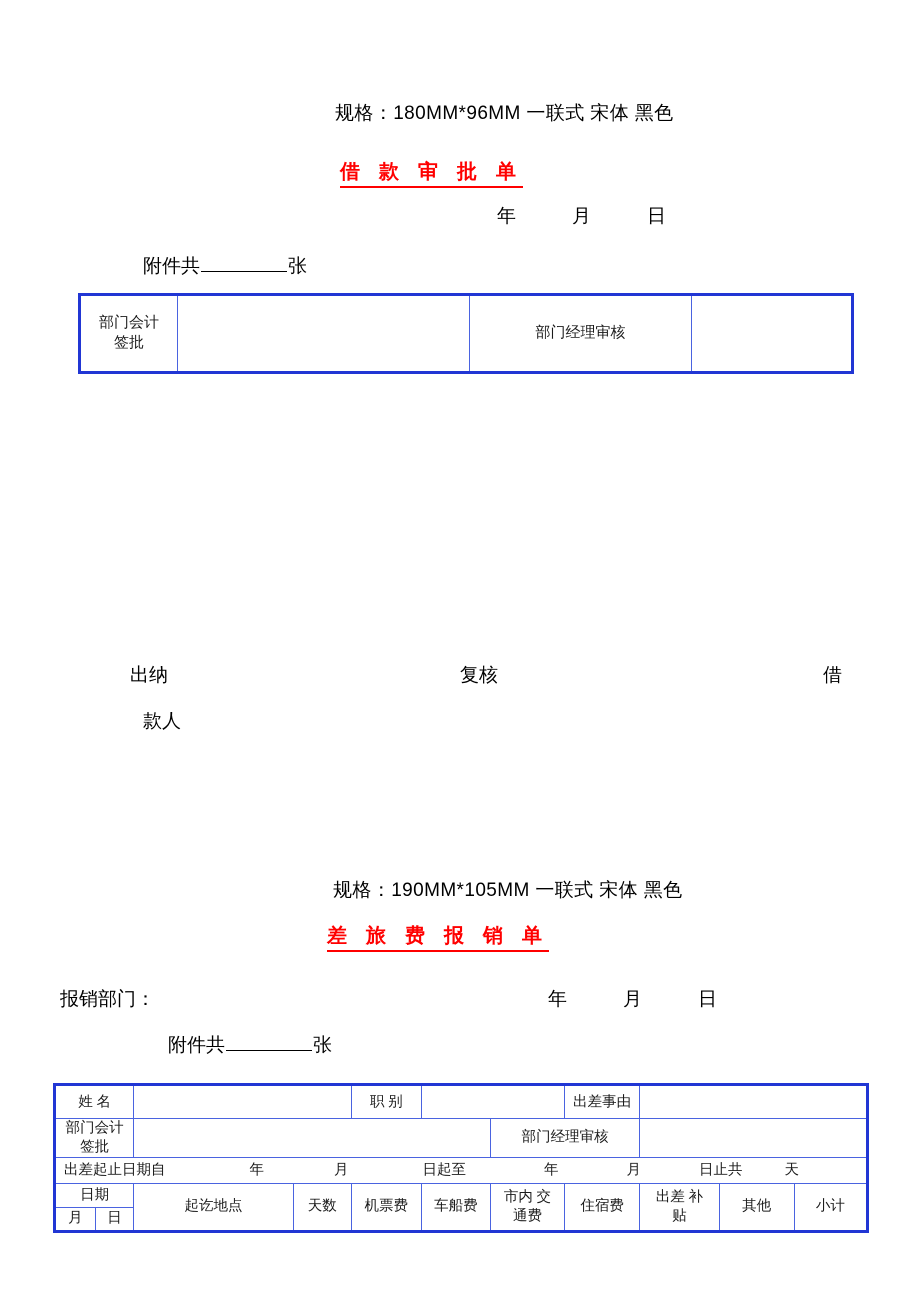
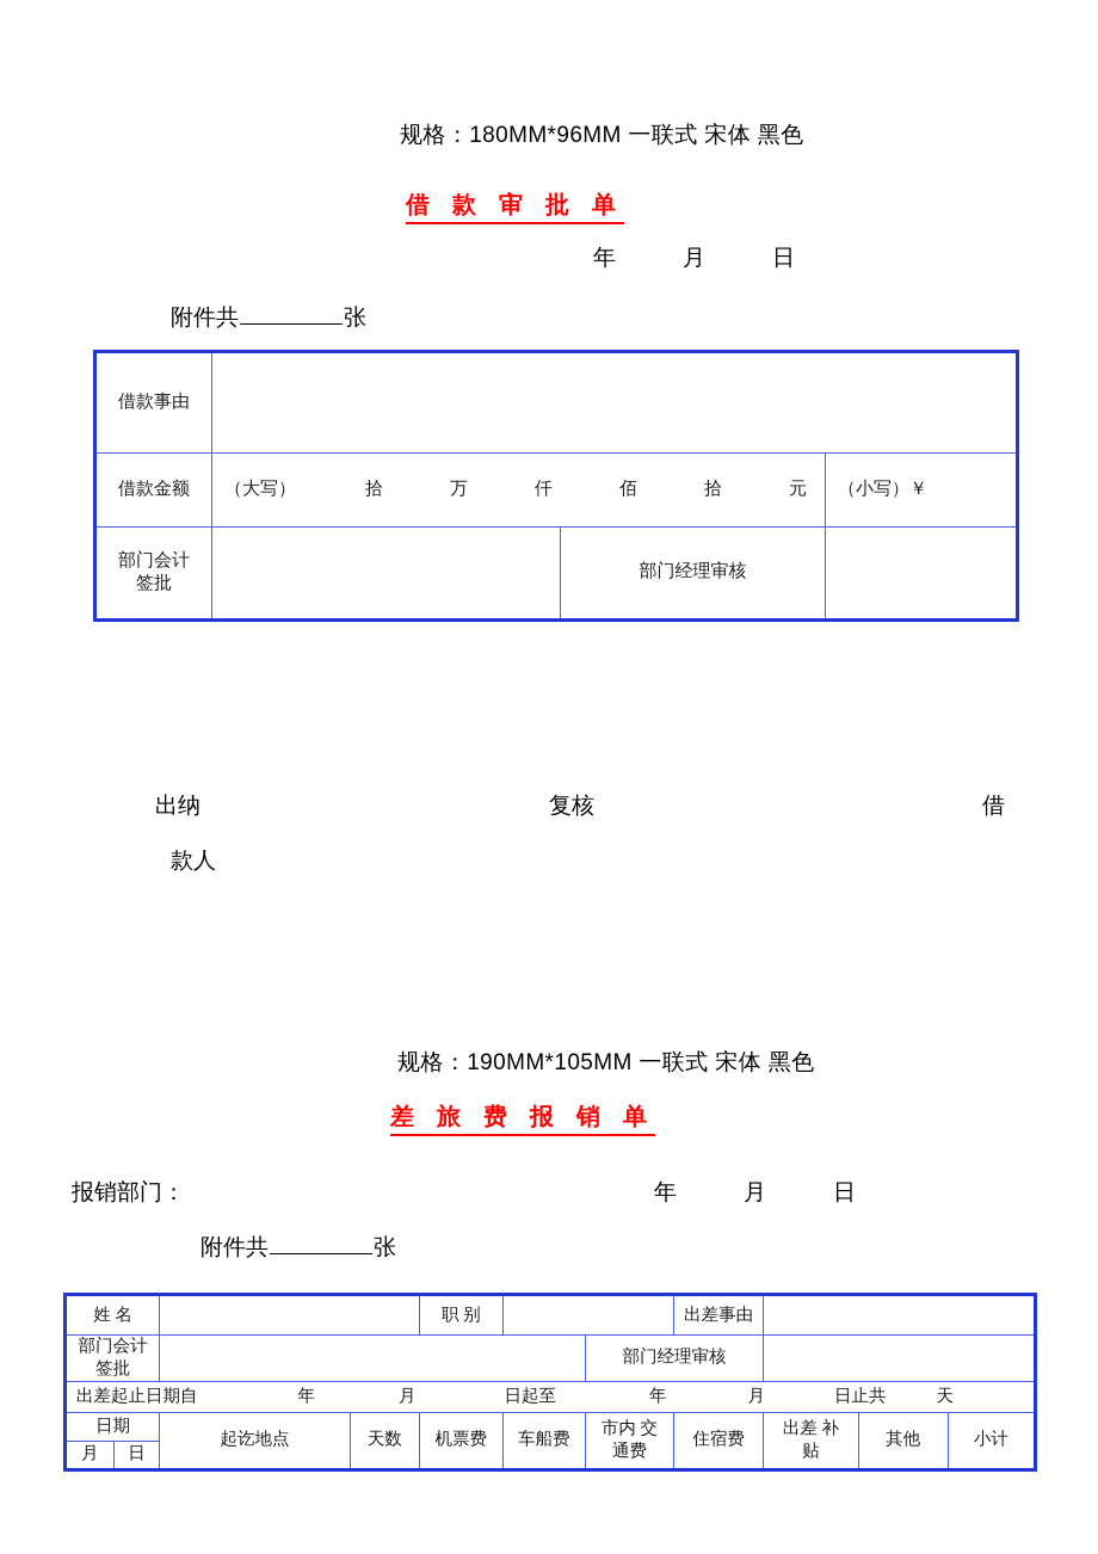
  规格：180MM*96MM 一联式 宋体 黑色
  借 款 审 批 单
  年 月 日
  附件共 张
+ 借款事由
+ 借款金额	（大写） 拾 万 仟 佰 拾 元	（小写）￥
  部门会计 签批		部门经理审核
  出纳
  复核
  借
  款人
  规格：190MM*105MM 一联式 宋体 黑色
  差 旅 费 报 销 单
  报销部门：
  年 月 日
  附件共 张
  姓 名		职 别		出差事由
  部门会计签批		部门经理审核
  出差起止日期自 年 月 日起至 年 月 日止共 天
  日期	起讫地点	天数	机票费	车船费	市内 交 通费	住宿费	出差 补 贴	其他	小计
  月	日
